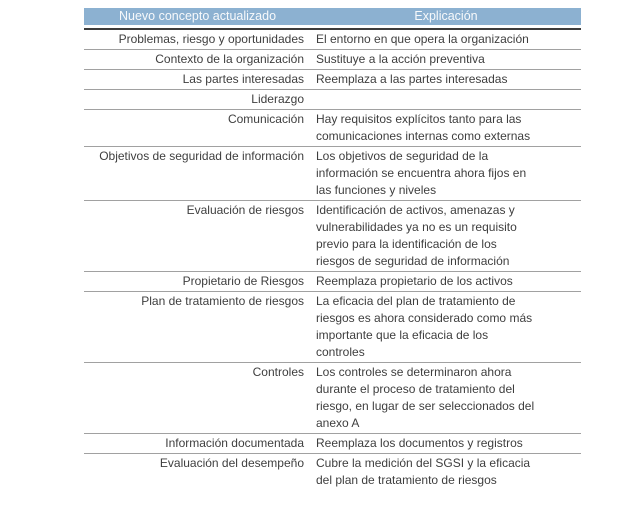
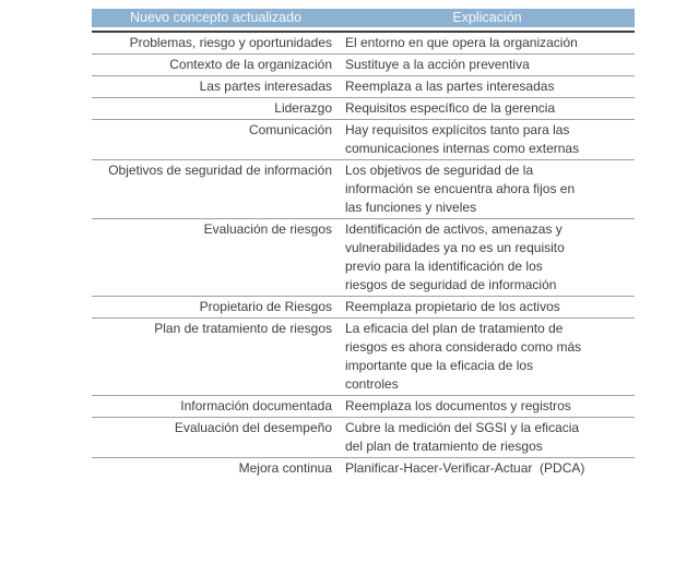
  Nuevo concepto actualizado
  Explicación
  Problemas, riesgo y oportunidades
  El entorno en que opera la organización
  Contexto de la organización
  Sustituye a la acción preventiva
  Las partes interesadas
  Reemplaza a las partes interesadas
  Liderazgo
+ Requisitos específico de la gerencia
  Comunicación
  Hay requisitos explícitos tanto para las
  comunicaciones internas como externas
  Objetivos de seguridad de información
  Los objetivos de seguridad de la
  información se encuentra ahora fijos en
  las funciones y niveles
  Evaluación de riesgos
  Identificación de activos, amenazas y
  vulnerabilidades ya no es un requisito
  previo para la identificación de los
  riesgos de seguridad de información
  Propietario de Riesgos
  Reemplaza propietario de los activos
  Plan de tratamiento de riesgos
  La eficacia del plan de tratamiento de
  riesgos es ahora considerado como más
  importante que la eficacia de los
  controles
- Controles
- Los controles se determinaron ahora
- durante el proceso de tratamiento del
- riesgo, en lugar de ser seleccionados del
- anexo A
  Información documentada
  Reemplaza los documentos y registros
  Evaluación del desempeño
  Cubre la medición del SGSI y la eficacia
  del plan de tratamiento de riesgos
+ Mejora continua
+ Planificar-Hacer-Verificar-Actuar (PDCA)
